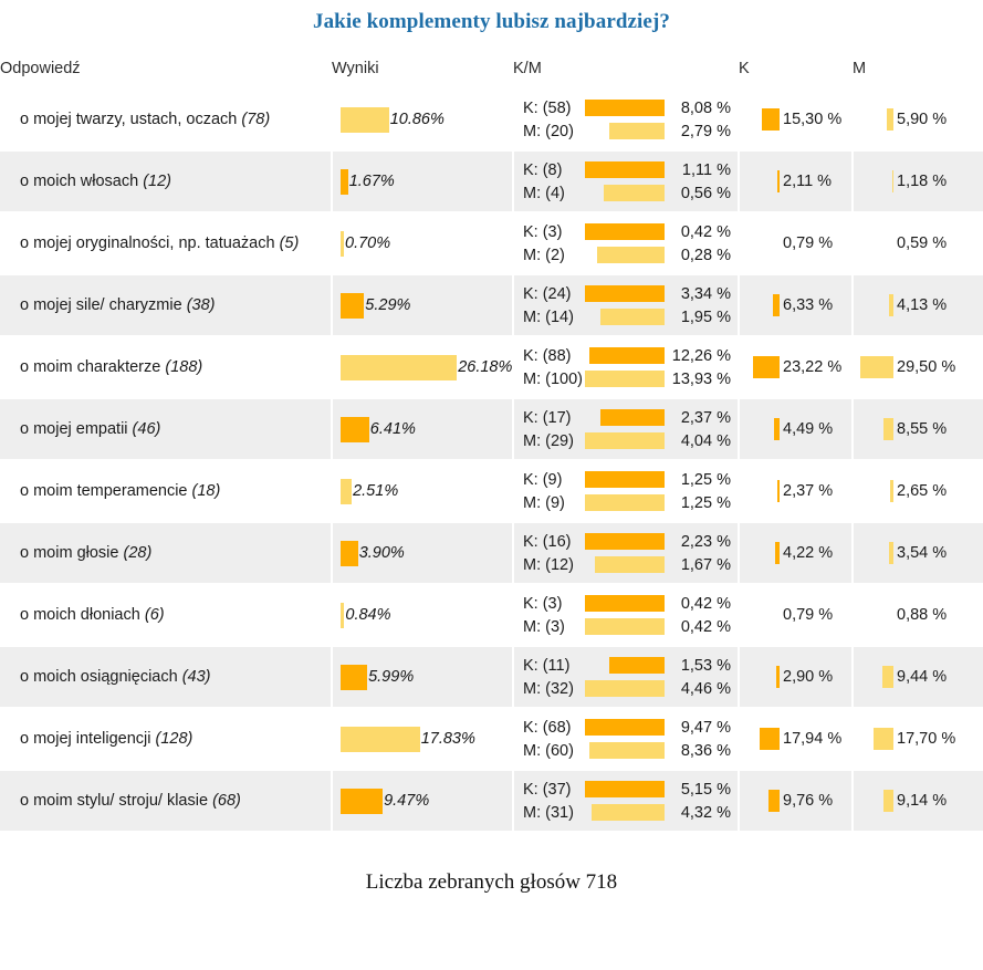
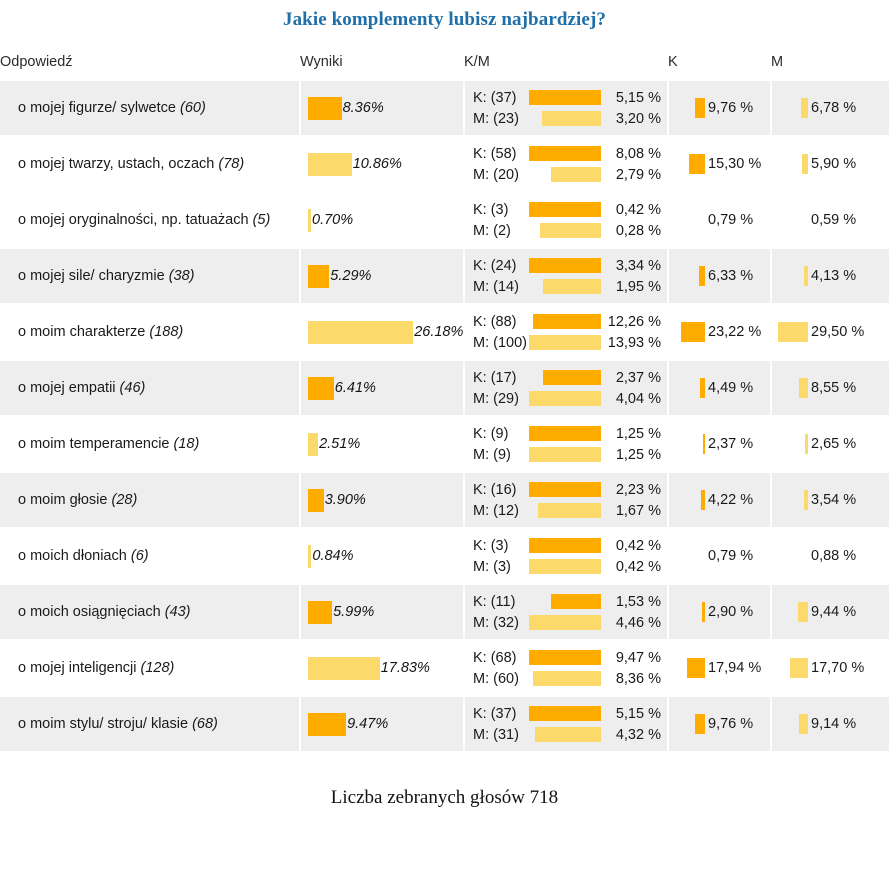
  Jakie komplementy lubisz najbardziej?
  Odpowiedź	Wyniki	K/M	K	M
+ o mojej figurze/ sylwetce (60)	8.36%	K: (37) 5,15 %M: (23) 3,20 %	9,76 %	6,78 %
  o mojej twarzy, ustach, oczach (78)	10.86%	K: (58) 8,08 %M: (20) 2,79 %	15,30 %	5,90 %
- o moich włosach (12)	1.67%	K: (8) 1,11 %M: (4) 0,56 %	2,11 %	1,18 %
  o mojej oryginalności, np. tatuażach (5)	0.70%	K: (3) 0,42 %M: (2) 0,28 %	0,79 %	0,59 %
  o mojej sile/ charyzmie (38)	5.29%	K: (24) 3,34 %M: (14) 1,95 %	6,33 %	4,13 %
  o moim charakterze (188)	26.18%	K: (88) 12,26 %M: (100) 13,93 %	23,22 %	29,50 %
  o mojej empatii (46)	6.41%	K: (17) 2,37 %M: (29) 4,04 %	4,49 %	8,55 %
  o moim temperamencie (18)	2.51%	K: (9) 1,25 %M: (9) 1,25 %	2,37 %	2,65 %
  o moim głosie (28)	3.90%	K: (16) 2,23 %M: (12) 1,67 %	4,22 %	3,54 %
  o moich dłoniach (6)	0.84%	K: (3) 0,42 %M: (3) 0,42 %	0,79 %	0,88 %
  o moich osiągnięciach (43)	5.99%	K: (11) 1,53 %M: (32) 4,46 %	2,90 %	9,44 %
  o mojej inteligencji (128)	17.83%	K: (68) 9,47 %M: (60) 8,36 %	17,94 %	17,70 %
  o moim stylu/ stroju/ klasie (68)	9.47%	K: (37) 5,15 %M: (31) 4,32 %	9,76 %	9,14 %
  Liczba zebranych głosów 718
